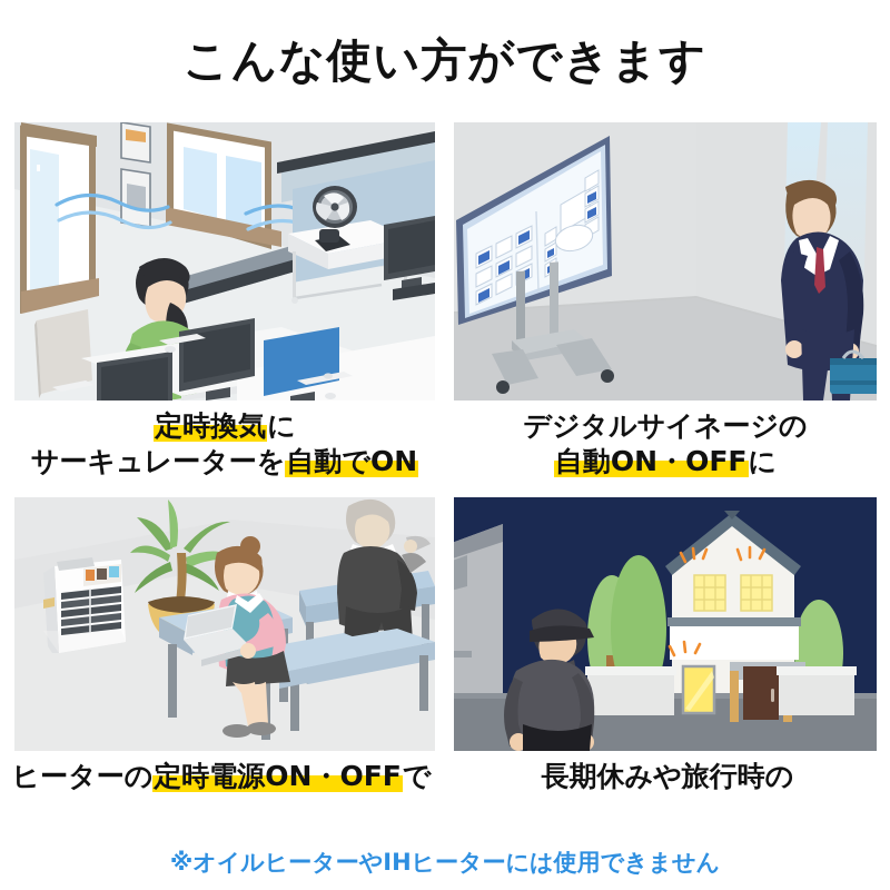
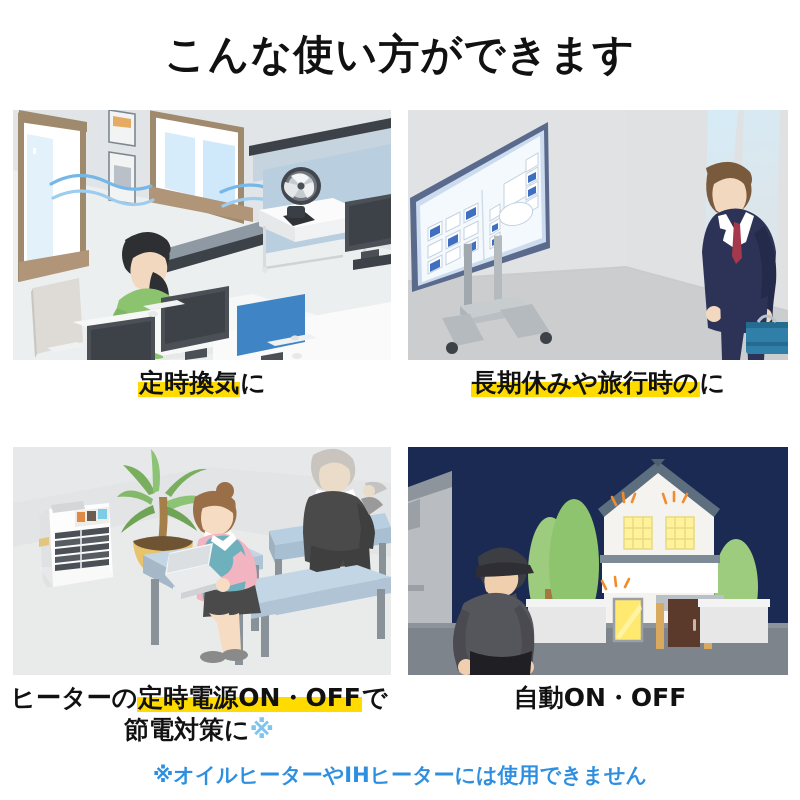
  こんな使い方ができます
  定時換気に
- サーキュレーターを自動でON
- デジタルサイネージの
- 自動ON・OFFに
+ 長期休みや旅行時のに
  ヒーターの定時電源ON・OFFで
+ 節電対策に※
- 長期休みや旅行時の
+ 自動ON・OFF
  ※オイルヒーターやIHヒーターには使用できません
